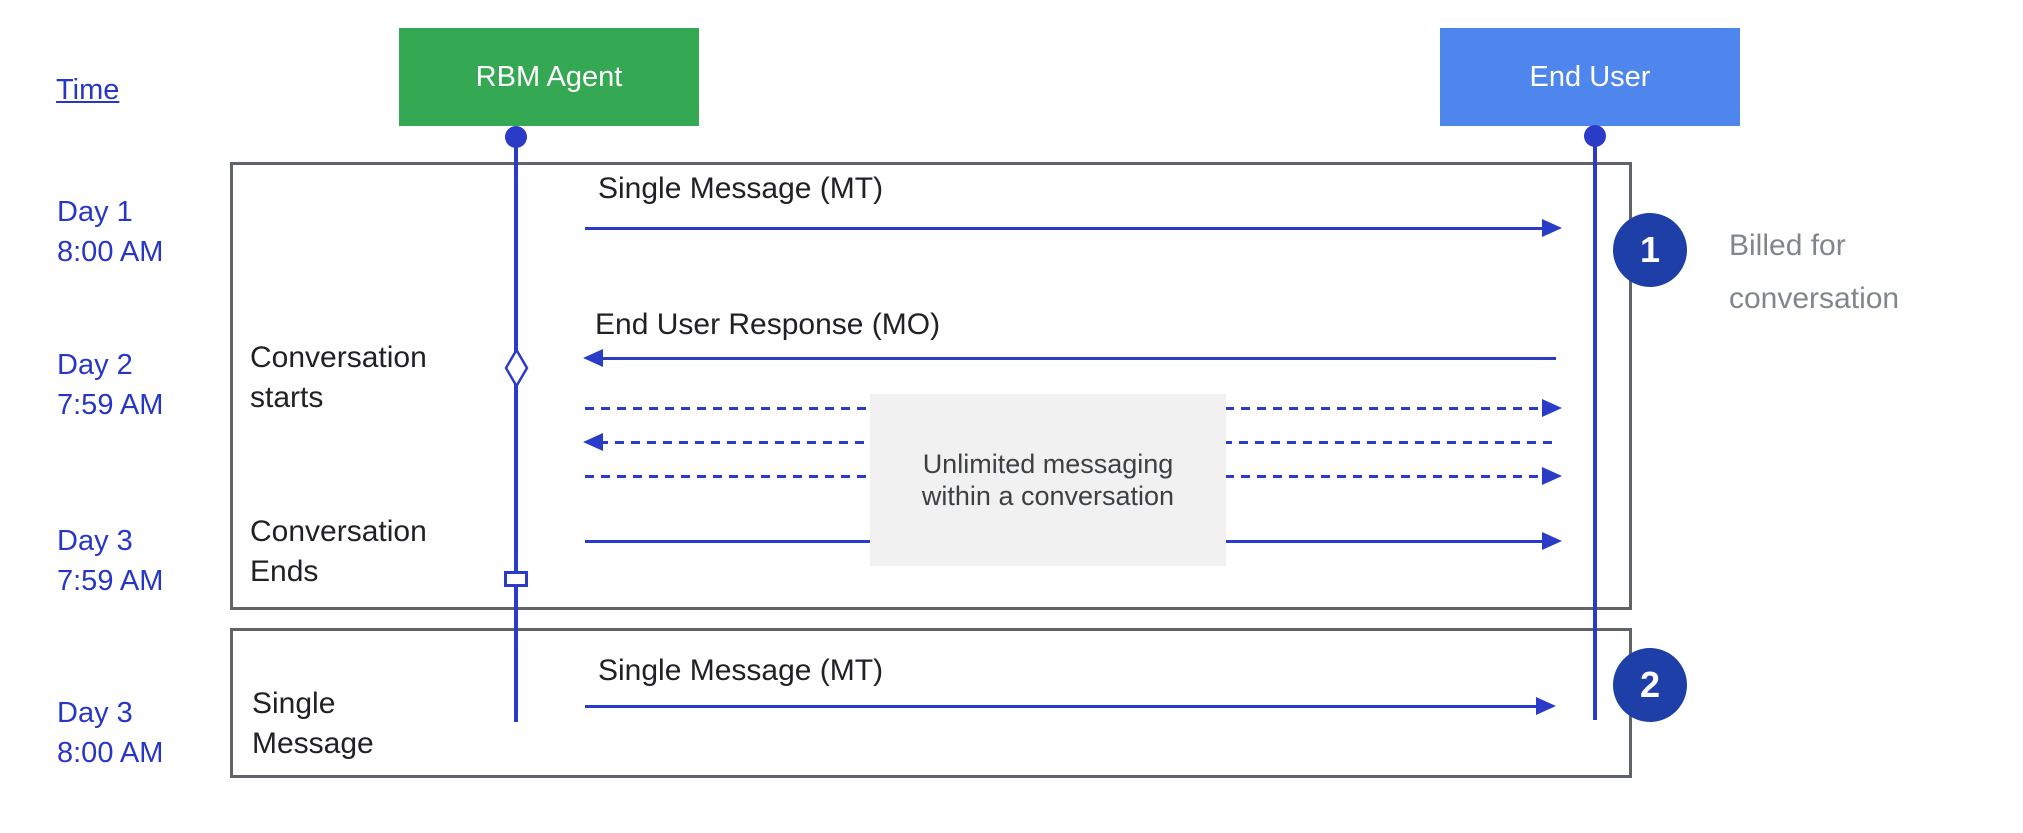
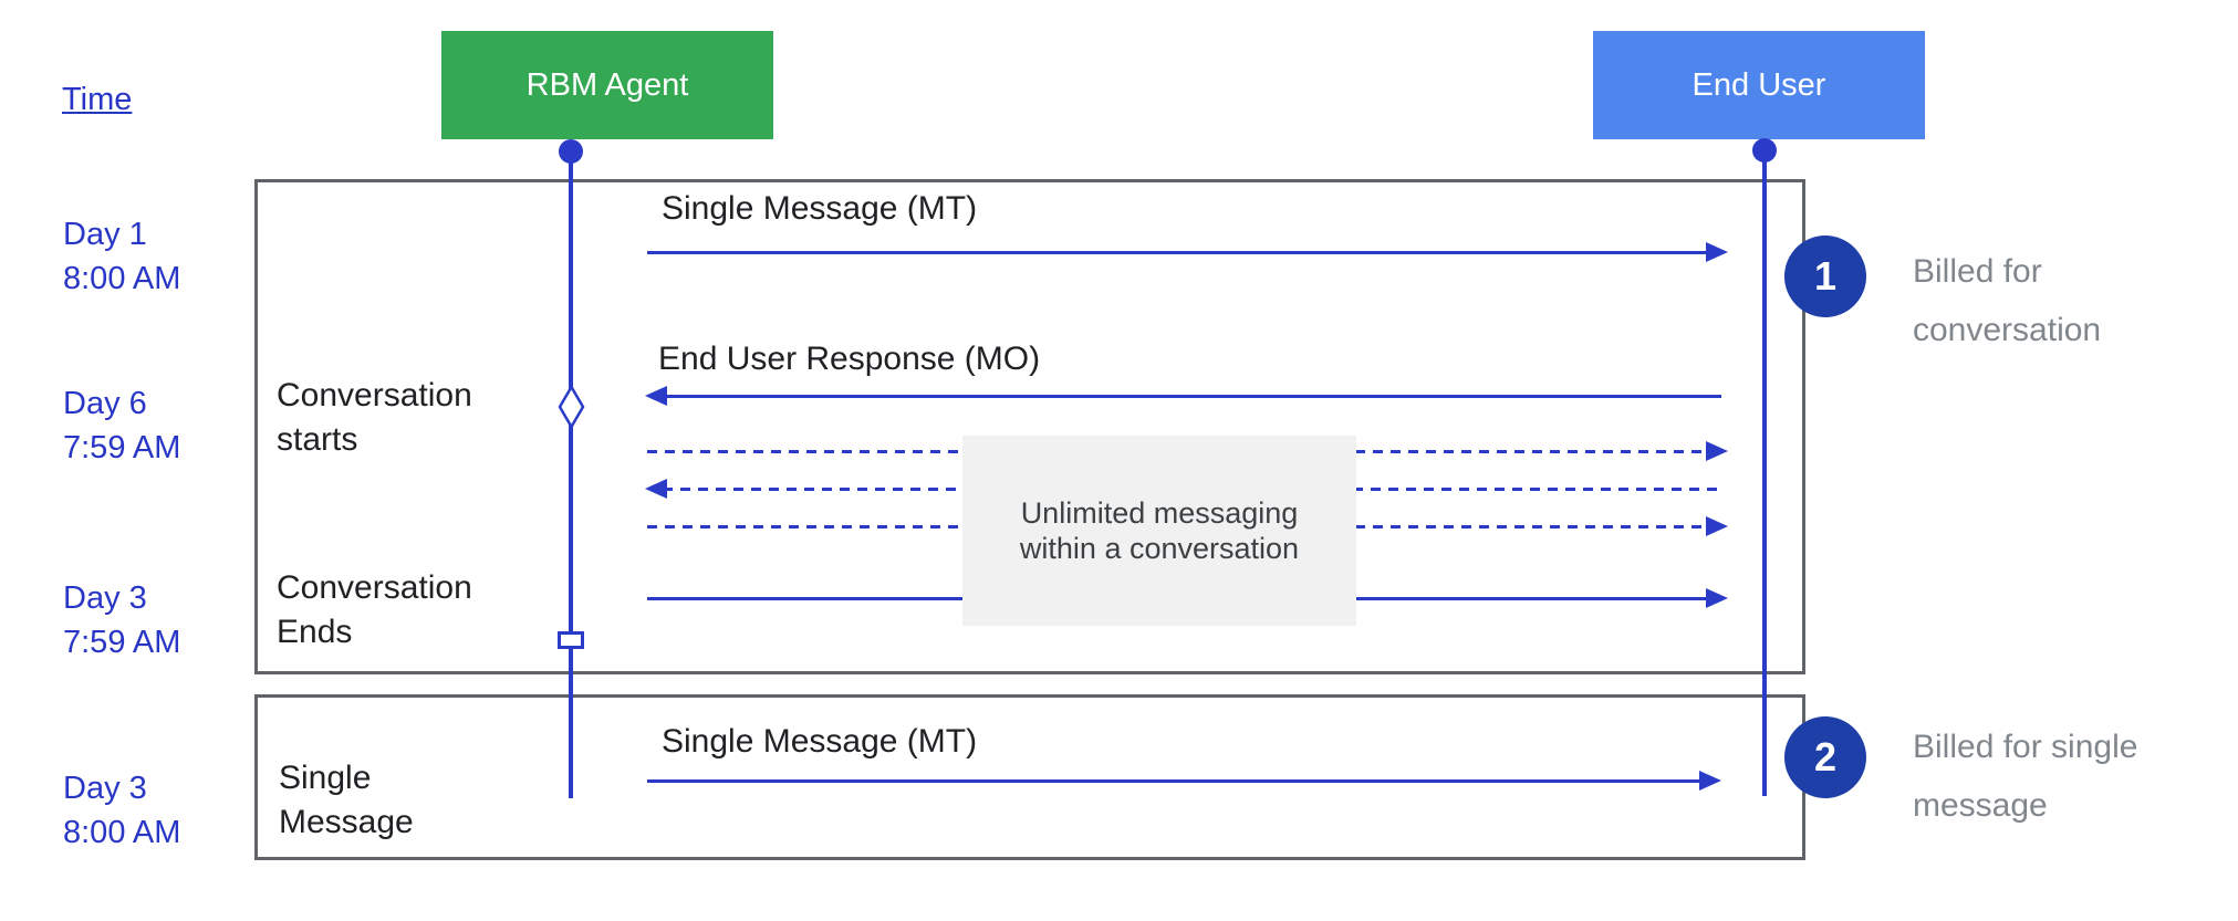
  Time
  Day 1
  8:00 AM
- Day 2
+ Day 6
  7:59 AM
  Day 3
  7:59 AM
  Day 3
  8:00 AM
  RBM Agent
  End User
  Conversation
  starts
  Conversation
  Ends
  Single Message (MT)
  End User Response (MO)
  Unlimited messaging
  within a conversation
  Single
  Message
  Single Message (MT)
  1
  2
  Billed for
  conversation
+ Billed for single
+ message
